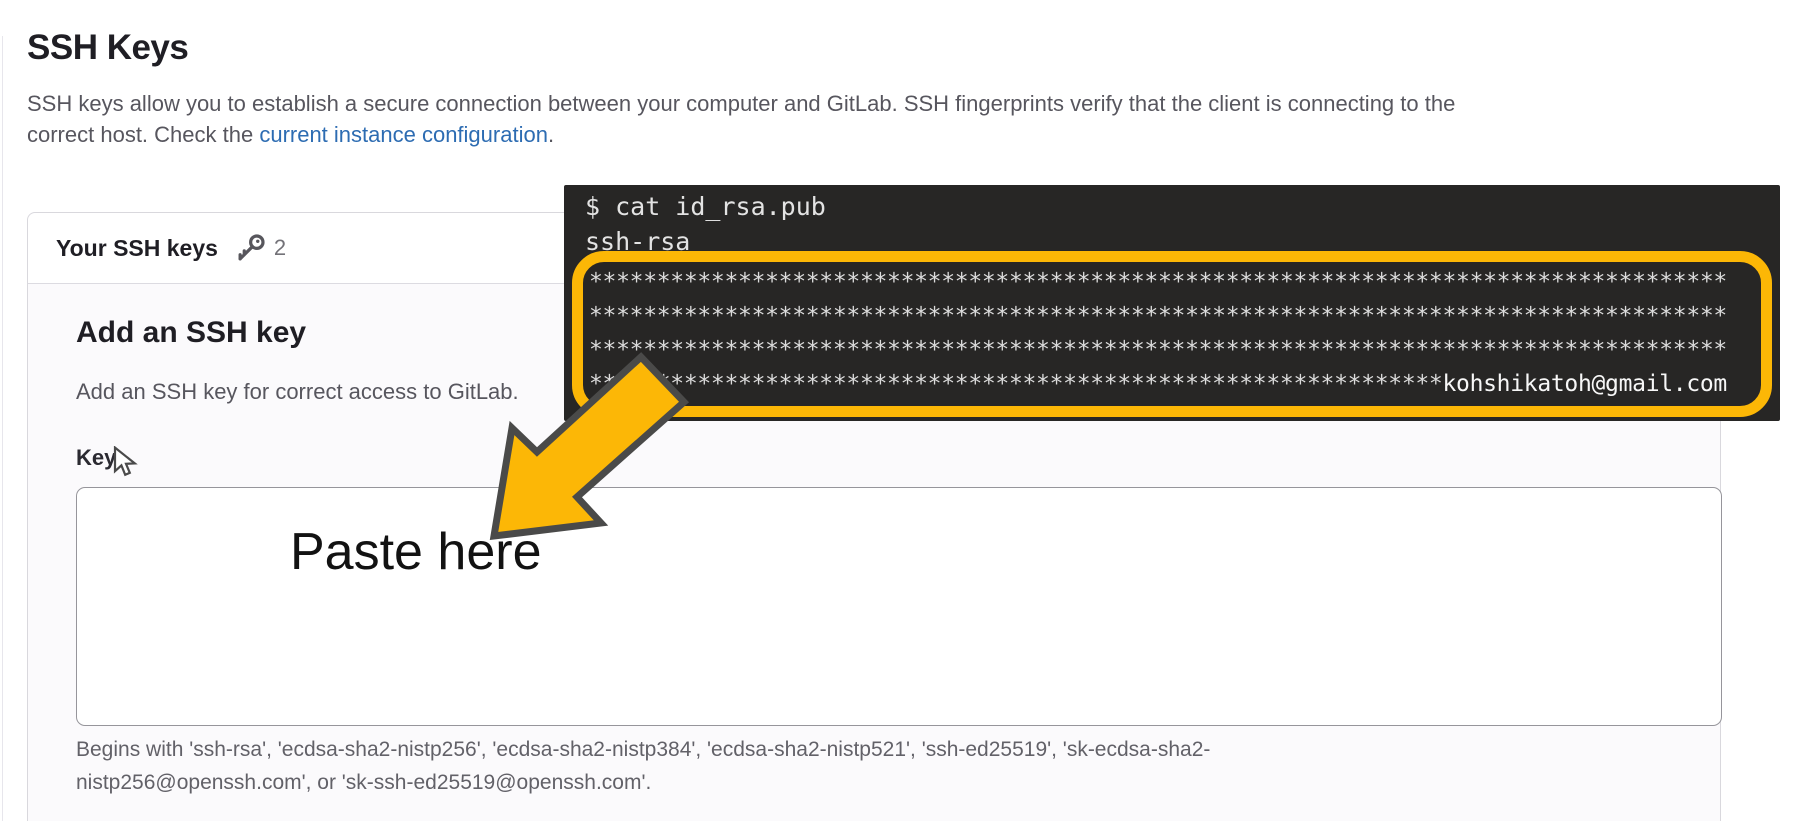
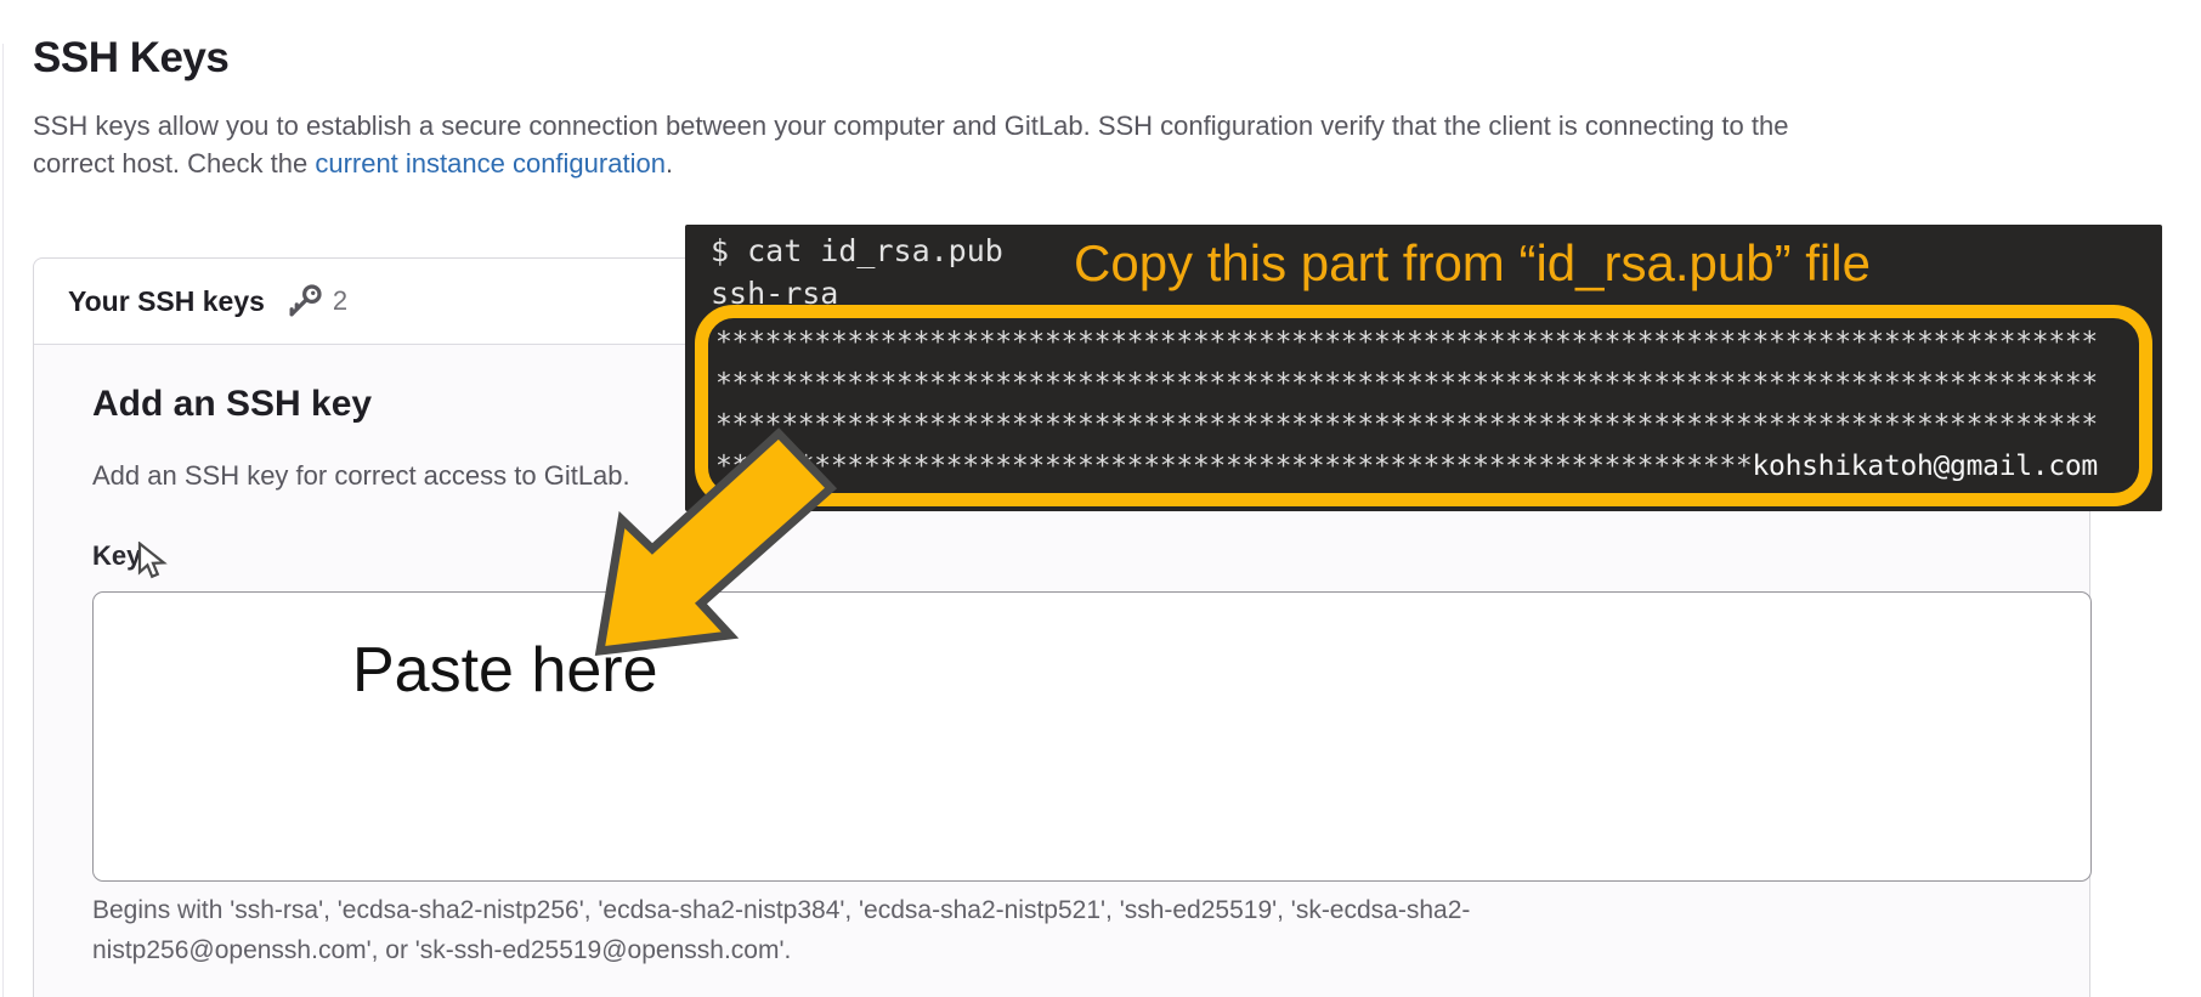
  SSH Keys
- SSH keys allow you to establish a secure connection between your computer and GitLab. SSH fingerprints verify that the client is connecting to the
+ SSH keys allow you to establish a secure connection between your computer and GitLab. SSH configuration verify that the client is connecting to the
  correct host. Check the current instance configuration.
  Your SSH keys
  2
  Add an SSH key
  Add an SSH key for correct access to GitLab.
  Key
  Begins with 'ssh-rsa', 'ecdsa-sha2-nistp256', 'ecdsa-sha2-nistp384', 'ecdsa-sha2-nistp521', 'ssh-ed25519', 'sk-ecdsa-sha2-
  nistp256@openssh.com', or 'sk-ssh-ed25519@openssh.com'.
  $ cat id_rsa.pub
+ Copy this part from “id_rsa.pub” file
  ssh-rsa
  ************************************************************************************
  ************************************************************************************
  ************************************************************************************
  **********************************************************kohshikatoh@gmail.com
  Paste here
